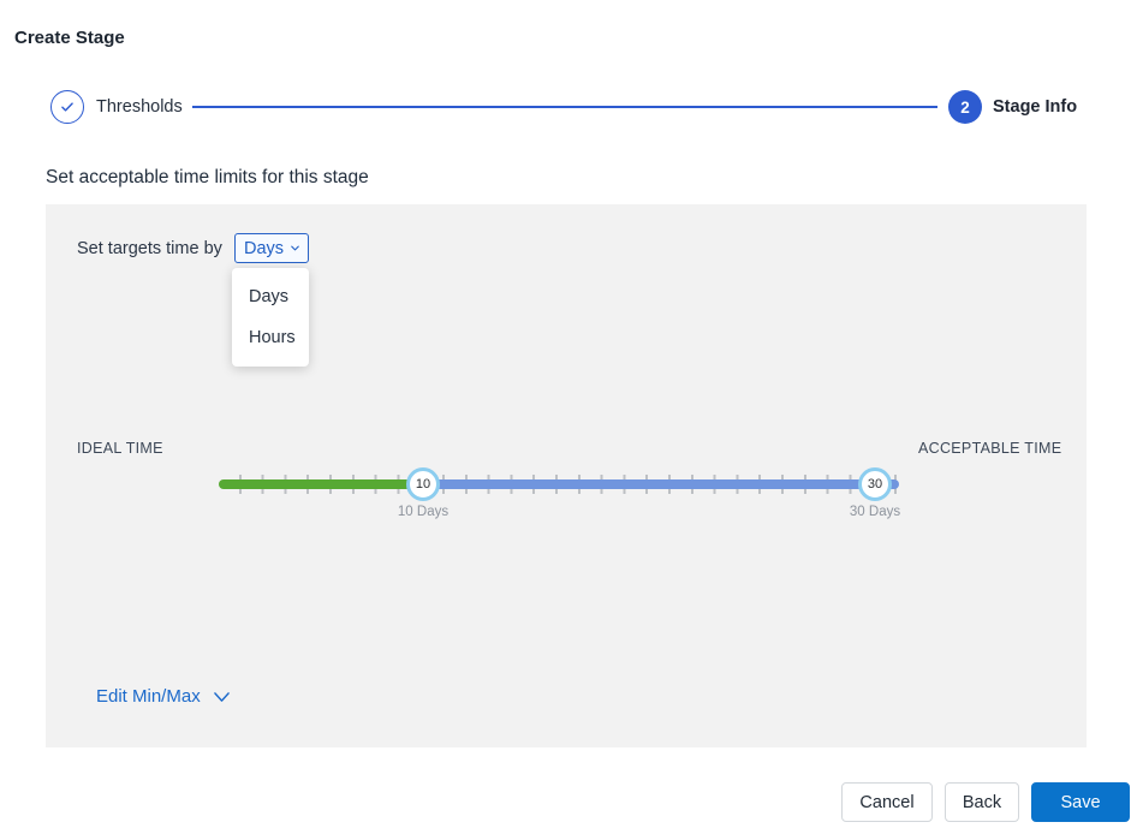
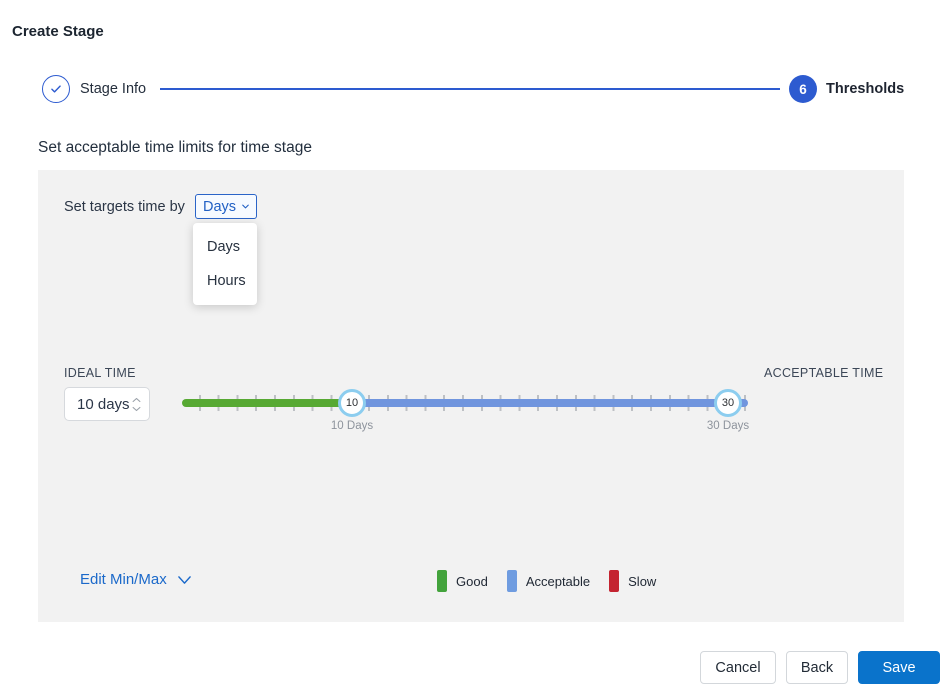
  Create Stage
- Thresholds
+ Stage Info
- 2
+ 6
- Stage Info
+ Thresholds
- Set acceptable time limits for this stage
+ Set acceptable time limits for time stage
  Set targets time by
  Days
  Days
  Hours
  IDEAL TIME
+ 10 days
  10
  30
  10 Days
  30 Days
  ACCEPTABLE TIME
  Edit Min/Max
+ Good
+ Acceptable
+ Slow
  Cancel
  Back
  Save
